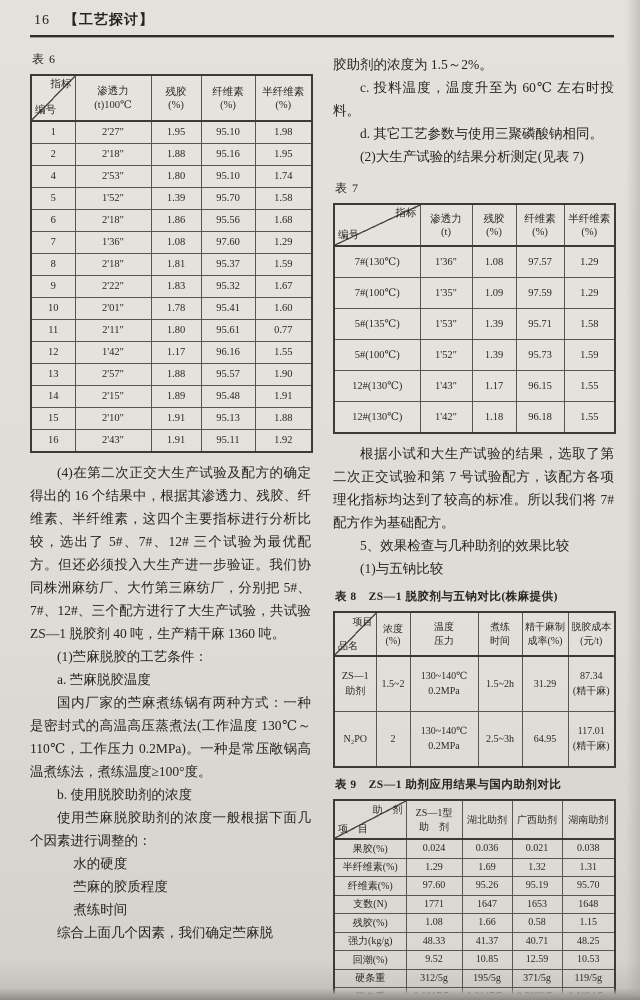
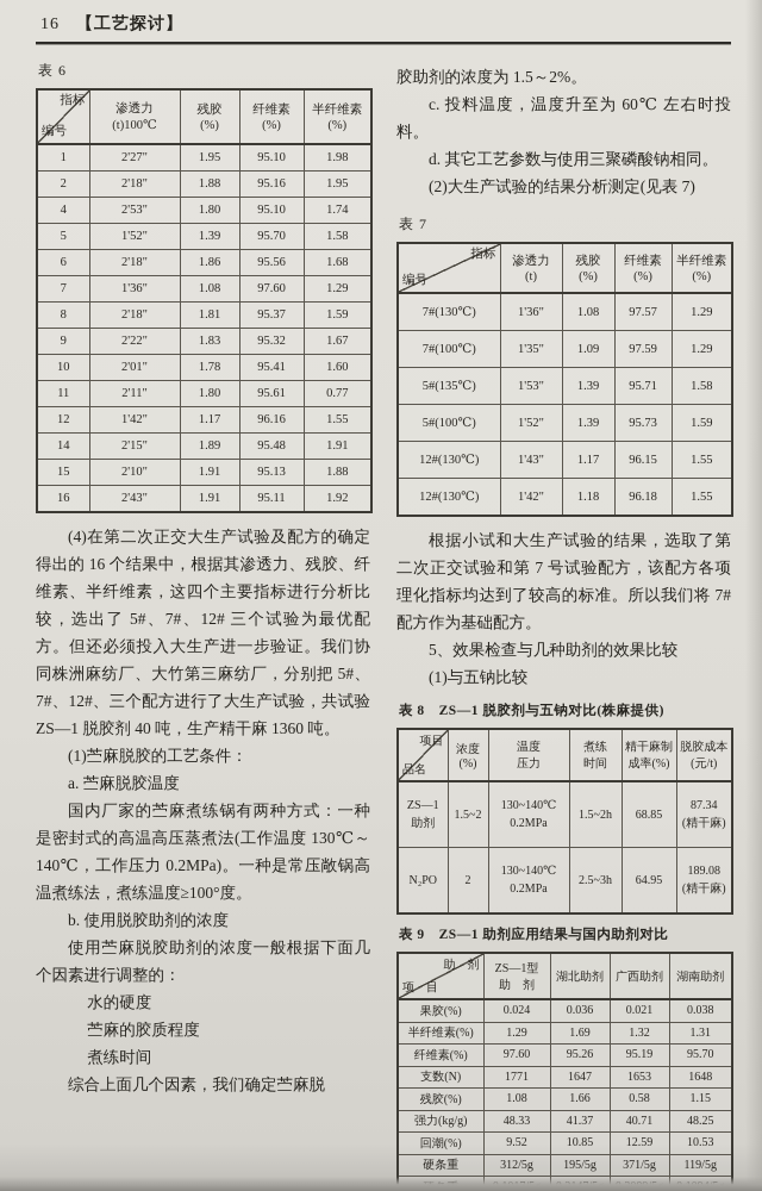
  16 【工艺探讨】
  表 6
  指标 编号	渗透力 (t)100℃	残胶 (%)	纤维素 (%)	半纤维素 (%)
  1	2'27"	1.95	95.10	1.98
  2	2'18"	1.88	95.16	1.95
  4	2'53"	1.80	95.10	1.74
  5	1'52"	1.39	95.70	1.58
  6	2'18"	1.86	95.56	1.68
  7	1'36"	1.08	97.60	1.29
  8	2'18"	1.81	95.37	1.59
  9	2'22"	1.83	95.32	1.67
  10	2'01"	1.78	95.41	1.60
  11	2'11"	1.80	95.61	0.77
  12	1'42"	1.17	96.16	1.55
- 13	2'57"	1.88	95.57	1.90
  14	2'15"	1.89	95.48	1.91
  15	2'10"	1.91	95.13	1.88
  16	2'43"	1.91	95.11	1.92
  (4)在第二次正交大生产试验及配方的确定得出的 16 个结果中，根据其渗透力、残胶、纤维素、半纤维素，这四个主要指标进行分析比较，选出了 5#、7#、12# 三个试验为最优配方。但还必须投入大生产进一步验证。我们协同株洲麻纺厂、大竹第三麻纺厂，分别把 5#、7#、12#、三个配方进行了大生产试验，共试验 ZS—1 脱胶剂 40 吨，生产精干麻 1360 吨。
  (1)苎麻脱胶的工艺条件：
  a. 苎麻脱胶温度
- 国内厂家的苎麻煮练锅有两种方式：一种是密封式的高温高压蒸煮法(工作温度 130℃～110℃，工作压力 0.2MPa)。一种是常压敞锅高温煮练法，煮练温度≥100°度。
+ 国内厂家的苎麻煮练锅有两种方式：一种是密封式的高温高压蒸煮法(工作温度 130℃～140℃，工作压力 0.2MPa)。一种是常压敞锅高温煮练法，煮练温度≥100°度。
  b. 使用脱胶助剂的浓度
  使用苎麻脱胶助剂的浓度一般根据下面几个因素进行调整的：
  水的硬度
  苎麻的胶质程度
  煮练时间
  综合上面几个因素，我们确定苎麻脱
  胶助剂的浓度为 1.5～2%。
  c. 投料温度，温度升至为 60℃ 左右时投料。
  d. 其它工艺参数与使用三聚磷酸钠相同。
  (2)大生产试验的结果分析测定(见表 7)
  表 7
  指标 编号	渗透力 (t)	残胶 (%)	纤维素 (%)	半纤维素 (%)
  7#(130℃)	1'36"	1.08	97.57	1.29
  7#(100℃)	1'35"	1.09	97.59	1.29
  5#(135℃)	1'53"	1.39	95.71	1.58
  5#(100℃)	1'52"	1.39	95.73	1.59
  12#(130℃)	1'43"	1.17	96.15	1.55
  12#(130℃)	1'42"	1.18	96.18	1.55
  根据小试和大生产试验的结果，选取了第二次正交试验和第 7 号试验配方，该配方各项理化指标均达到了较高的标准。所以我们将 7# 配方作为基础配方。
  5、效果检查与几种助剂的效果比较
  (1)与五钠比较
  表 8 ZS—1 脱胶剂与五钠对比(株麻提供)
  项目 品名	浓度 (%)	温度 压力	煮练 时间	精干麻制 成率(%)	脱胶成本 (元/t)
- ZS—1 助剂	1.5~2	130~140℃ 0.2MPa	1.5~2h	31.29	87.34 (精干麻)
+ ZS—1 助剂	1.5~2	130~140℃ 0.2MPa	1.5~2h	68.85	87.34 (精干麻)
- N₂PO	2	130~140℃ 0.2MPa	2.5~3h	64.95	117.01 (精干麻)
+ N₂PO	2	130~140℃ 0.2MPa	2.5~3h	64.95	189.08 (精干麻)
  表 9 ZS—1 助剂应用结果与国内助剂对比
  助 剂 项 目	ZS—1型 助 剂	湖北助剂	广西助剂	湖南助剂
  果胶(%)	0.024	0.036	0.021	0.038
  半纤维素(%)	1.29	1.69	1.32	1.31
  纤维素(%)	97.60	95.26	95.19	95.70
  支数(N)	1771	1647	1653	1648
  残胶(%)	1.08	1.66	0.58	1.15
  强力(kg/g)	48.33	41.37	40.71	48.25
  回潮(%)	9.52	10.85	12.59	10.53
  硬条重	312/5g	195/5g	371/5g	119/5g
